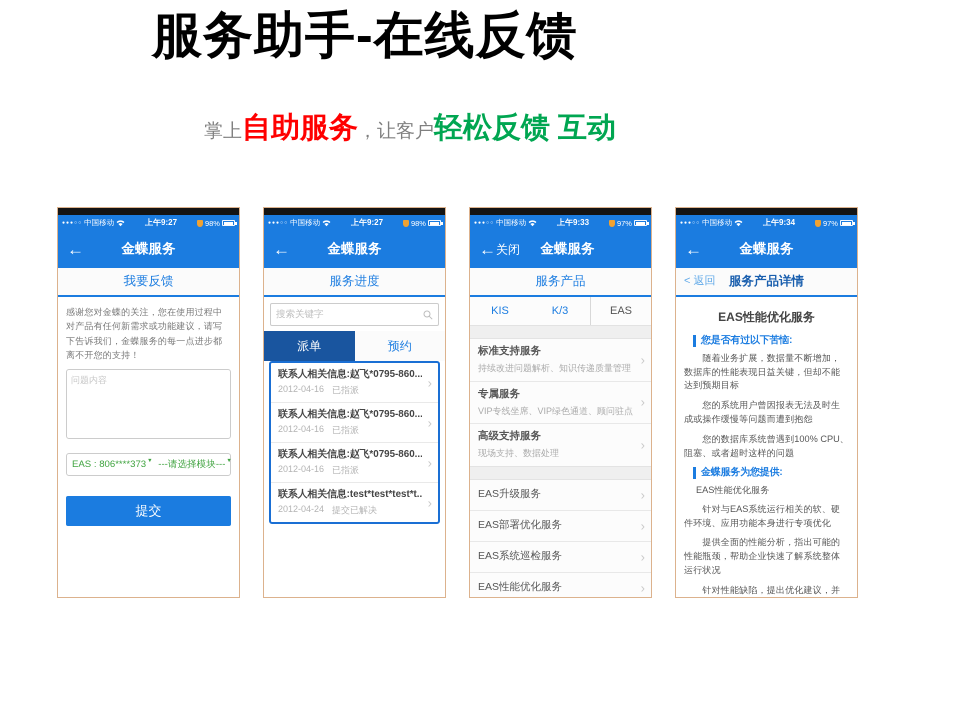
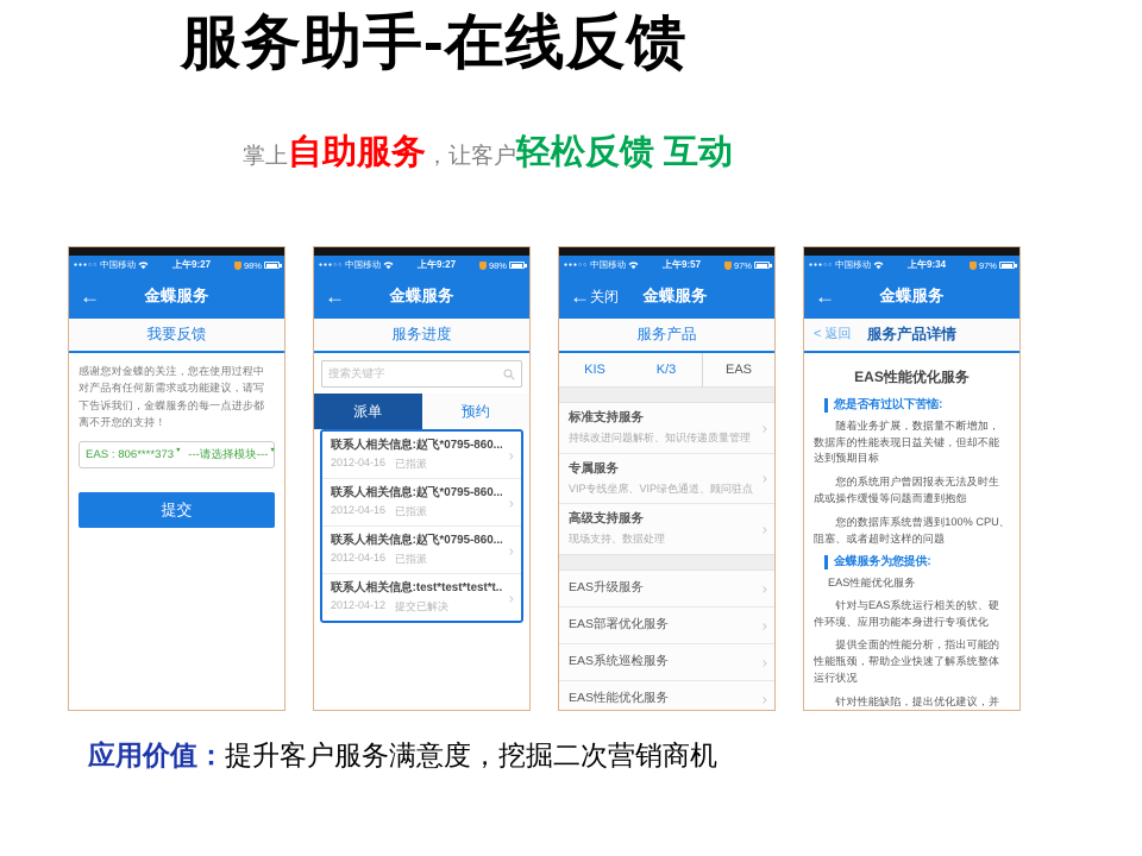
  服务助手-在线反馈
  掌上
  自助服务
  ，让客户
  轻松反馈 互动
  中国移动
  上午9:27
  98%
  ←
  金蝶服务
  我要反馈
  感谢您对金蝶的关注，您在使用过程中对产品有任何新需求或功能建议，请写下告诉我们，金蝶服务的每一点进步都离不开您的支持！
- 问题内容
  EAS : 806****373
  ---请选择模块---
  提交
  中国移动
  上午9:27
  98%
  ←
  金蝶服务
  服务进度
  搜索关键字
  派单
  预约
  联系人相关信息:赵飞*0795-860...
  2012-04-16
  已指派
  ›
  联系人相关信息:赵飞*0795-860...
  2012-04-16
  已指派
  ›
  联系人相关信息:赵飞*0795-860...
  2012-04-16
  已指派
  ›
  联系人相关信息:test*test*test*t..
- 2012-04-24
+ 2012-04-12
  提交已解决
  ›
  中国移动
- 上午9:33
+ 上午9:57
  97%
  ←
  关闭
  金蝶服务
  服务产品
  KIS
  K/3
  EAS
  标准支持服务
  持续改进问题解析、知识传递质量管理
  ›
  专属服务
  VIP专线坐席、VIP绿色通道、顾问驻点
  ›
  高级支持服务
  现场支持、数据处理
  ›
  EAS升级服务
  ›
  EAS部署优化服务
  ›
  EAS系统巡检服务
  ›
  EAS性能优化服务
  ›
  中国移动
  上午9:34
  97%
  ←
  金蝶服务
  < 返回
  服务产品详情
  EAS性能优化服务
  您是否有过以下苦恼:
  随着业务扩展，数据量不断增加，数据库的性能表现日益关键，但却不能达到预期目标
  您的系统用户曾因报表无法及时生成或操作缓慢等问题而遭到抱怨
  您的数据库系统曾遇到100% CPU、阻塞、或者超时这样的问题
  金蝶服务为您提供:
  EAS性能优化服务
  针对与EAS系统运行相关的软、硬件环境、应用功能本身进行专项优化
  提供全面的性能分析，指出可能的性能瓶颈，帮助企业快速了解系统整体运行状况
+ 应用价值：
+ 提升客户服务满意度，挖掘二次营销商机
